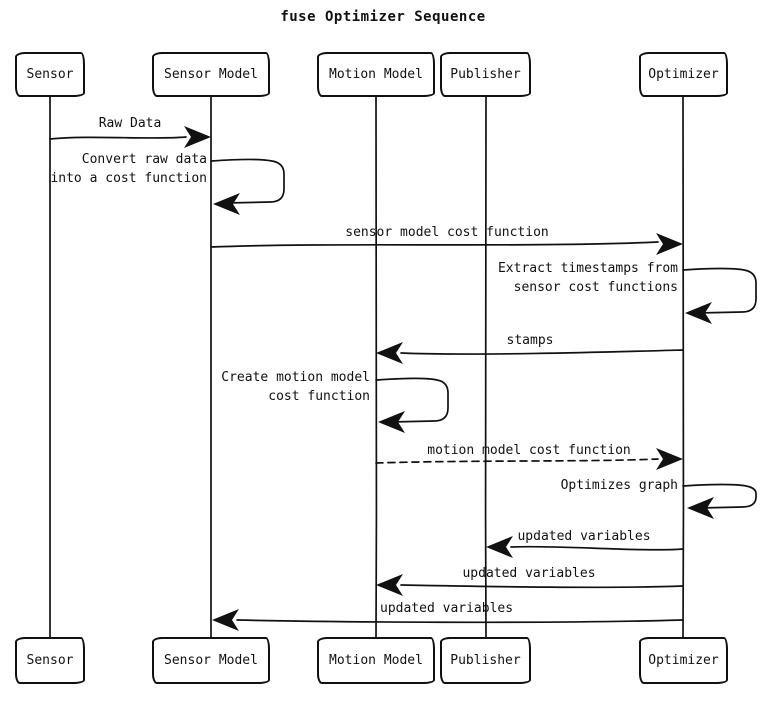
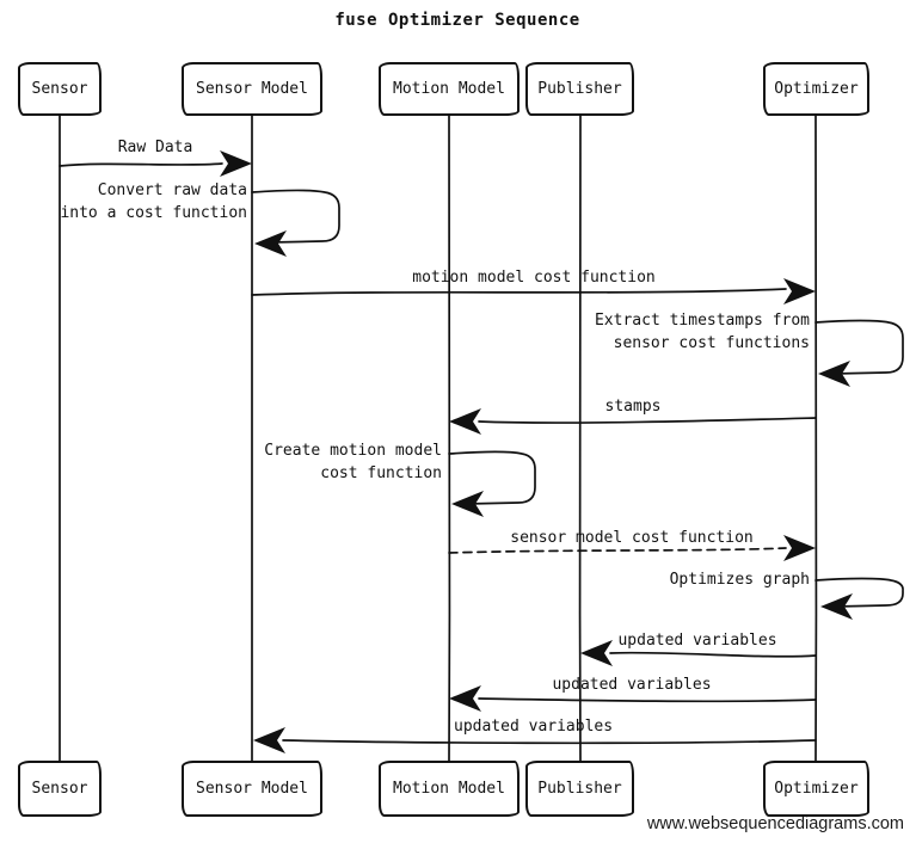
  fuse Optimizer Sequence
  Sensor
  Sensor Model
  Motion Model
  Publisher
  Optimizer
  Sensor
  Sensor Model
  Motion Model
  Publisher
  Optimizer
  Raw Data
  Convert raw data
  into a cost function
- sensor model cost function
+ motion model cost function
  Extract timestamps from
  sensor cost functions
  stamps
  Create motion model
  cost function
- motion model cost function
+ sensor model cost function
  Optimizes graph
  updated variables
  updated variables
  updated variables
+ www.websequencediagrams.com
